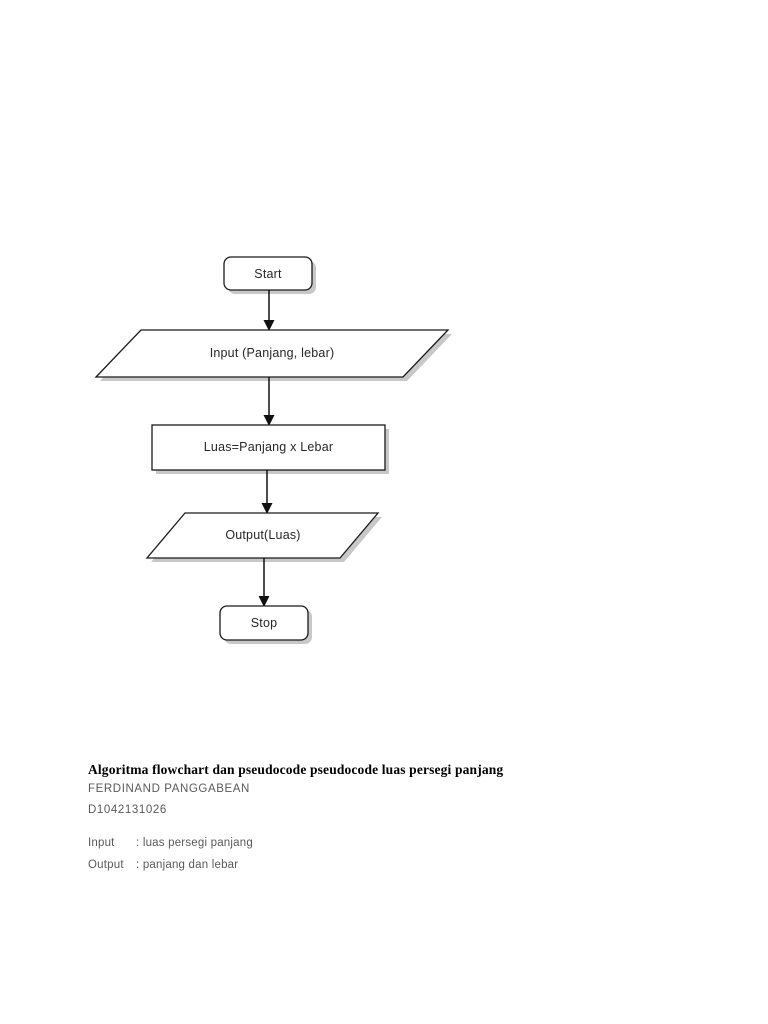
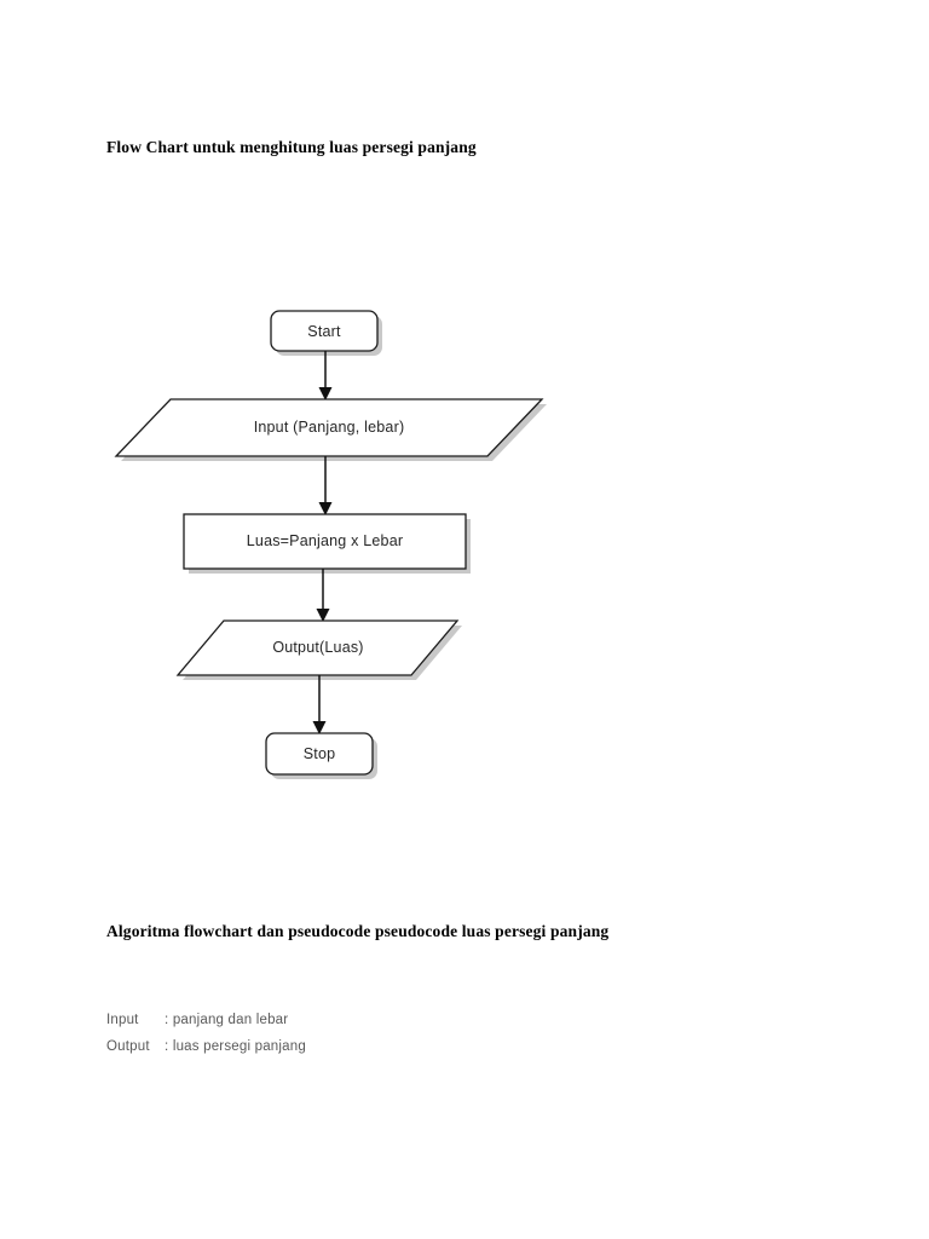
+ Flow Chart untuk menghitung luas persegi panjang
  Start
  Input (Panjang, lebar)
  Luas=Panjang x Lebar
  Output(Luas)
  Stop
  Algoritma flowchart dan pseudocode pseudocode luas persegi panjang
- FERDINAND PANGGABEAN
- D1042131026
- Input : luas persegi panjang
+ Input : panjang dan lebar
- Output : panjang dan lebar
+ Output : luas persegi panjang
